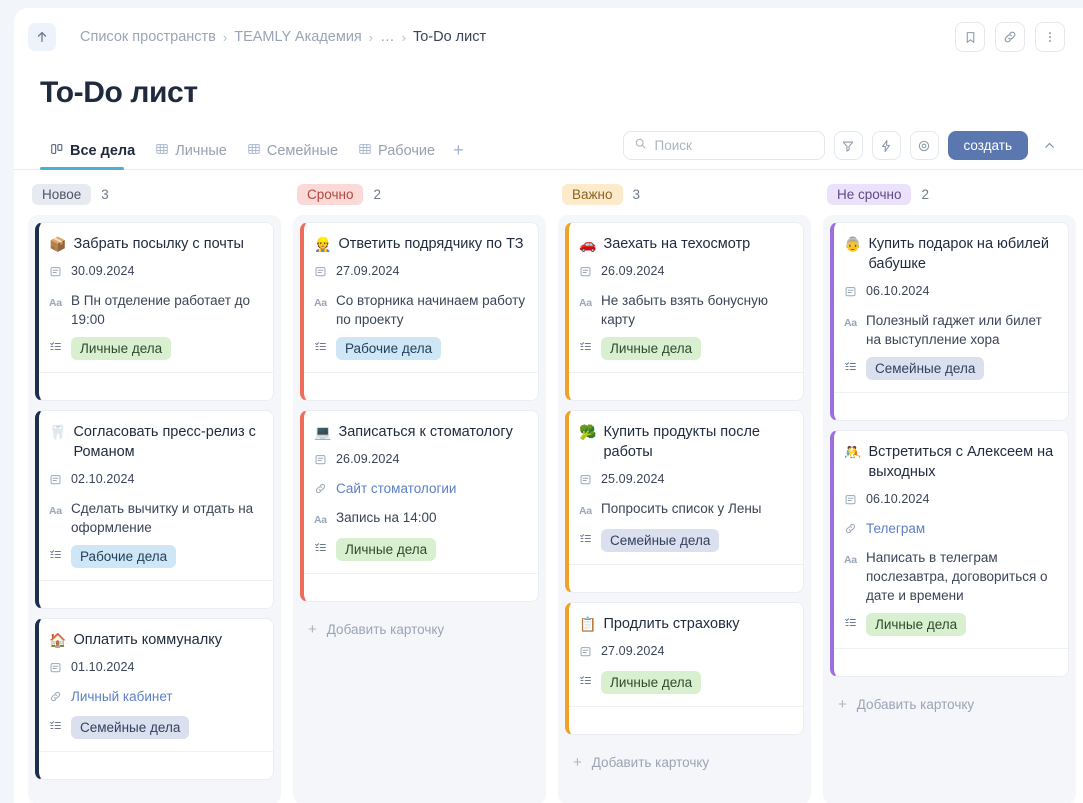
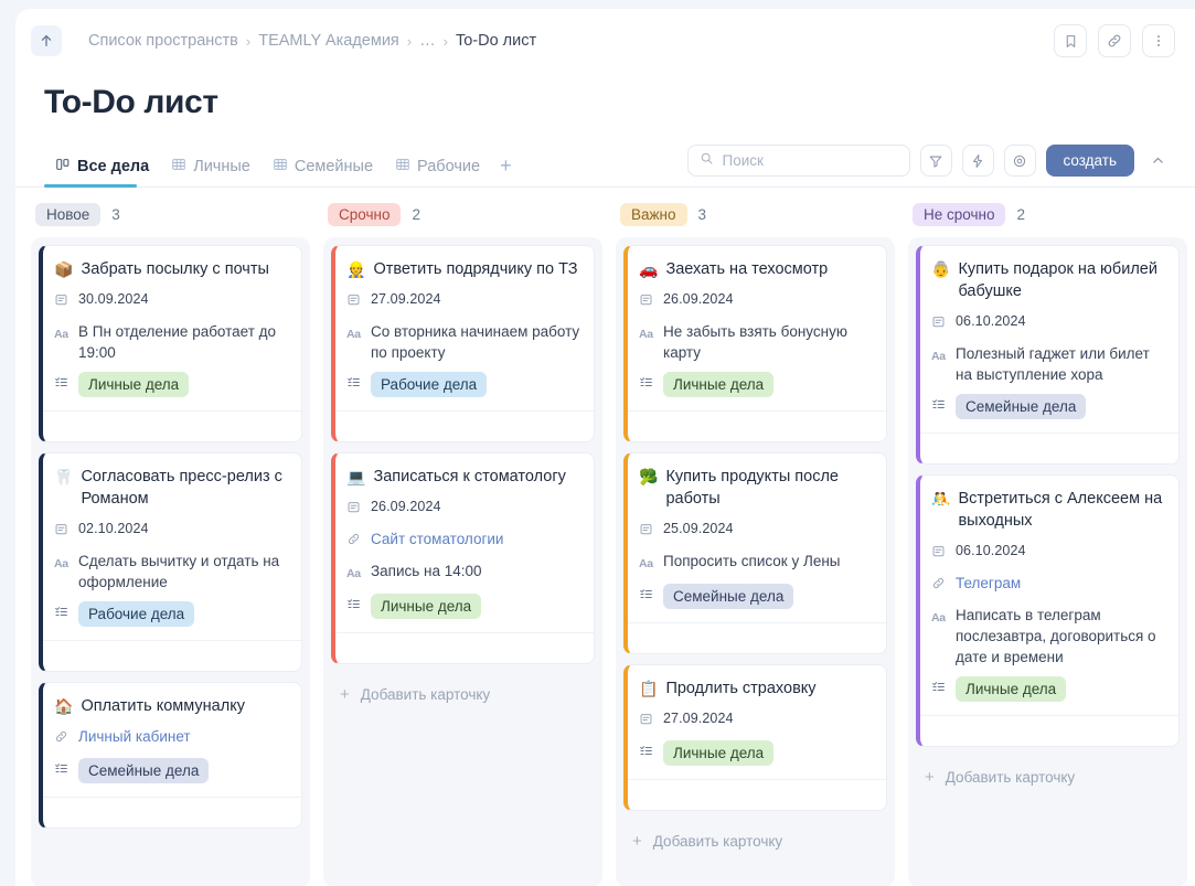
  Список пространств
  ›
  TEAMLY Академия
  ›
  …
  ›
  To-Do лист
  To-Do лист
  Все дела
  Личные
  Семейные
  Рабочие
  +
  Поиск
  создать
  Новое
  3
  📦
  Забрать посылку с почты
  30.09.2024
  Aa
  В Пн отделение работает до 19:00
  Личные дела
  🦷
  Согласовать пресс-релиз с Романом
  02.10.2024
  Aa
  Сделать вычитку и отдать на оформление
  Рабочие дела
  🏠
  Оплатить коммуналку
- 01.10.2024
  Личный кабинет
  Семейные дела
  Срочно
  2
  👷
  Ответить подрядчику по ТЗ
  27.09.2024
  Aa
  Со вторника начинаем работу по проекту
  Рабочие дела
  💻
  Записаться к стоматологу
  26.09.2024
  Сайт стоматологии
  Aa
  Запись на 14:00
  Личные дела
  +
  Добавить карточку
  Важно
  3
  🚗
  Заехать на техосмотр
  26.09.2024
  Aa
  Не забыть взять бонусную карту
  Личные дела
  🥦
  Купить продукты после работы
  25.09.2024
  Aa
  Попросить список у Лены
  Семейные дела
  📋
  Продлить страховку
  27.09.2024
  Личные дела
  +
  Добавить карточку
  Не срочно
  2
  👵
  Купить подарок на юбилей бабушке
  06.10.2024
  Aa
  Полезный гаджет или билет на выступление хора
  Семейные дела
  🤼
  Встретиться с Алексеем на выходных
  06.10.2024
  Телеграм
  Aa
  Написать в телеграм послезавтра, договориться о дате и времени
  Личные дела
  +
  Добавить карточку
